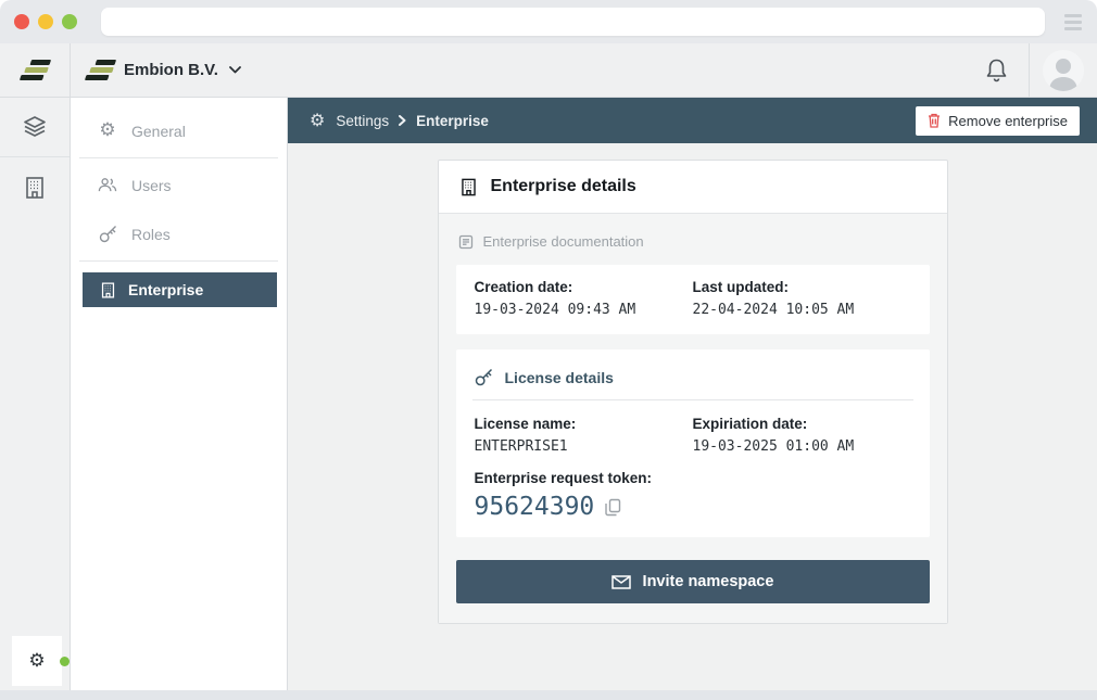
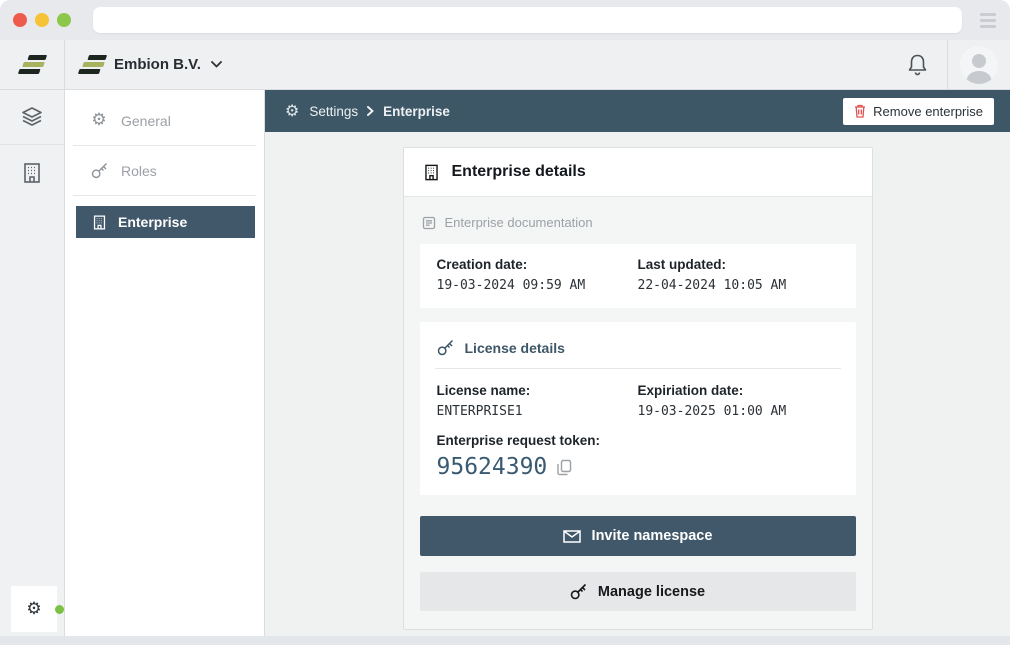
  Embion B.V.
  ⚙
  ⚙
  General
- Users
  Roles
  Enterprise
  ⚙
  Settings
  Enterprise
  Remove enterprise
  Enterprise details
  Enterprise documentation
  Creation date:
- 19-03-2024 09:43 AM
+ 19-03-2024 09:59 AM
  Last updated:
  22-04-2024 10:05 AM
  License details
  License name:
  ENTERPRISE1
  Expiriation date:
  19-03-2025 01:00 AM
  Enterprise request token:
  95624390
  Invite namespace
+ Manage license
